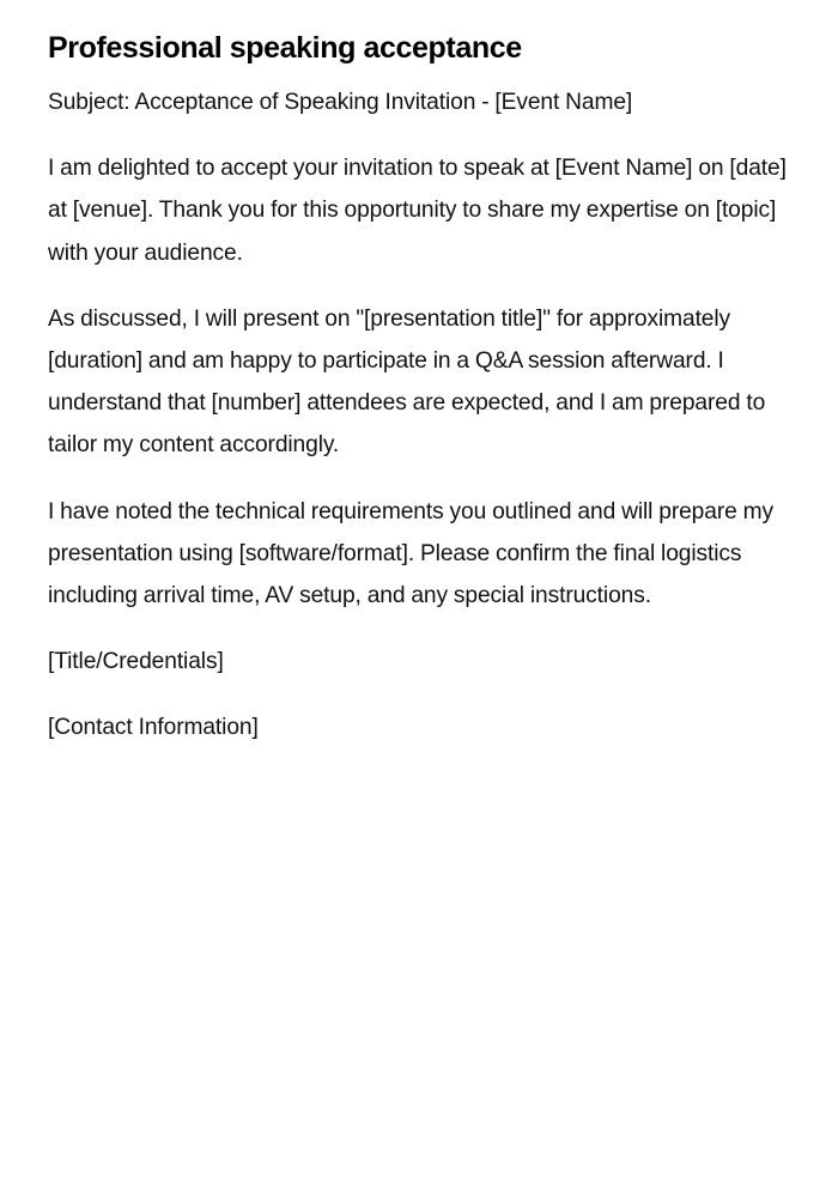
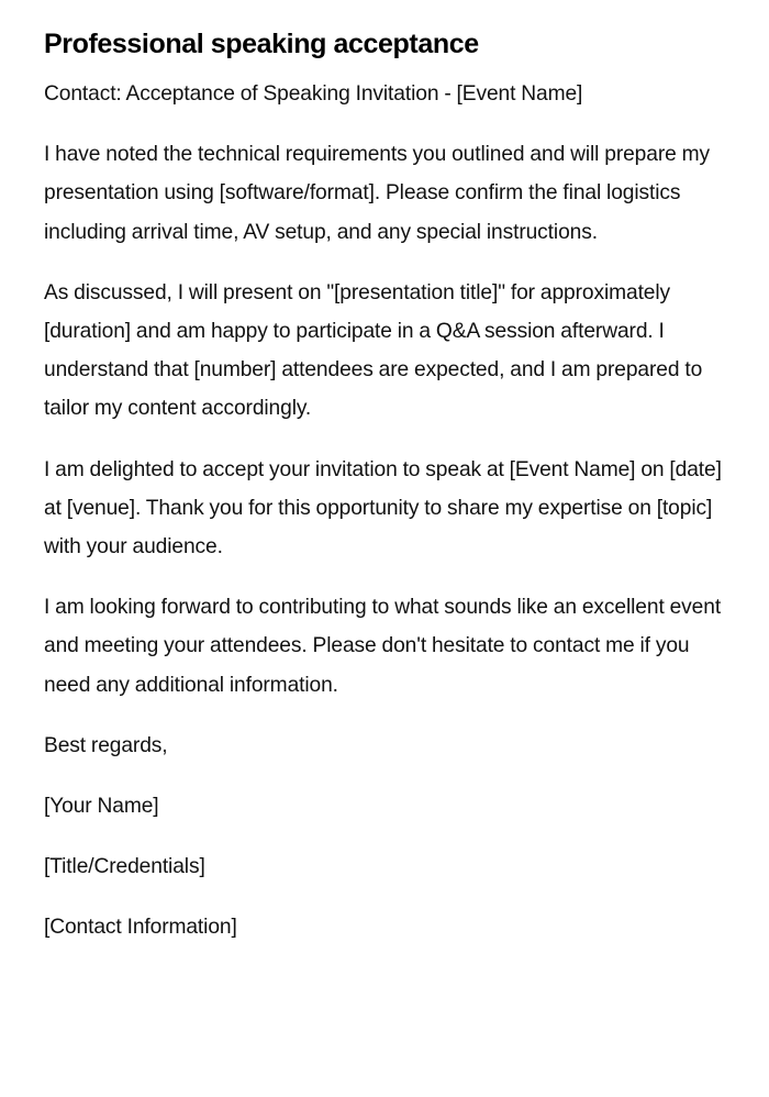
  Professional speaking acceptance
- Subject: Acceptance of Speaking Invitation - [Event Name]
+ Contact: Acceptance of Speaking Invitation - [Event Name]
- I am delighted to accept your invitation to speak at [Event Name] on [date] at [venue]. Thank you for this opportunity to share my expertise on [topic] with your audience.
+ I have noted the technical requirements you outlined and will prepare my presentation using [software/format]. Please confirm the final logistics including arrival time, AV setup, and any special instructions.
  As discussed, I will present on "[presentation title]" for approximately [duration] and am happy to participate in a Q&A session afterward. I understand that [number] attendees are expected, and I am prepared to tailor my content accordingly.
- I have noted the technical requirements you outlined and will prepare my presentation using [software/format]. Please confirm the final logistics including arrival time, AV setup, and any special instructions.
+ I am delighted to accept your invitation to speak at [Event Name] on [date] at [venue]. Thank you for this opportunity to share my expertise on [topic] with your audience.
+ I am looking forward to contributing to what sounds like an excellent event and meeting your attendees. Please don't hesitate to contact me if you need any additional information.
+ Best regards,
+ [Your Name]
  [Title/Credentials]
  [Contact Information]
